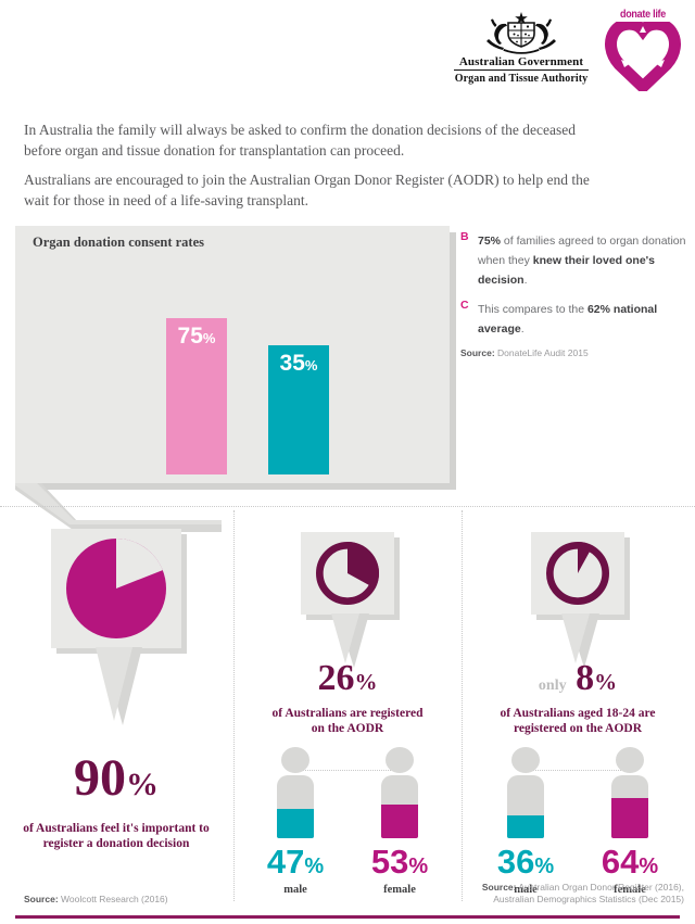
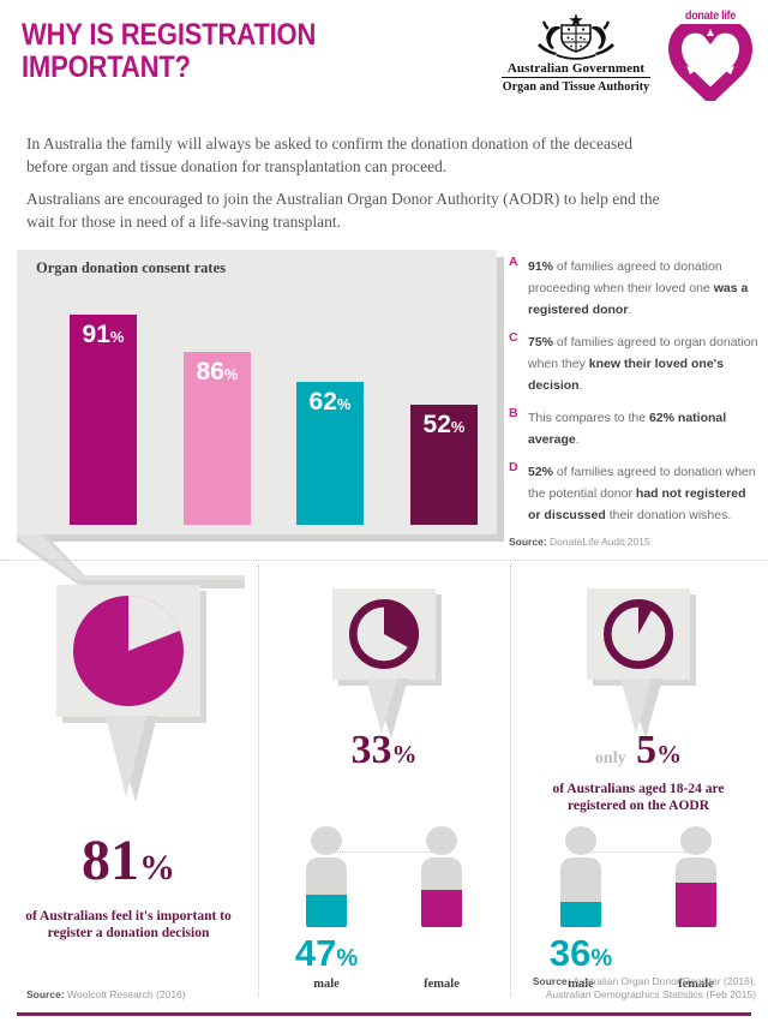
+ WHY IS REGISTRATION IMPORTANT?
  Australian Government
  Organ and Tissue Authority
  donate life
- In Australia the family will always be asked to confirm the donation decisions of the deceased before organ and tissue donation for transplantation can proceed.
+ In Australia the family will always be asked to confirm the donation donation of the deceased before organ and tissue donation for transplantation can proceed.
- Australians are encouraged to join the Australian Organ Donor Register (AODR) to help end the wait for those in need of a life-saving transplant.
+ Australians are encouraged to join the Australian Organ Donor Authority (AODR) to help end the wait for those in need of a life-saving transplant.
  Organ donation consent rates
+ 91%
- 75%
+ 86%
- 35%
+ 62%
+ 52%
+ A
+ 91% of families agreed to donation proceeding when their loved one was a registered donor.
- B
+ C
  75% of families agreed to organ donation when they knew their loved one's decision.
- C
+ B
  This compares to the 62% national average.
+ D
+ 52% of families agreed to donation when the potential donor had not registered or discussed their donation wishes.
  Source: DonateLife Audit 2015
- 90%
+ 81%
  of Australians feel it's important to
  register a donation decision
- 26%
+ 33%
- of Australians are registered
- on the AODR
  47%
  male
- 53%
  female
- only 8%
+ only 5%
  of Australians aged 18-24 are
  registered on the AODR
  36%
  male
- 64%
  female
  Source: Woolcott Research (2016)
- Source: Australian Organ Donor Register (2016), Australian Demographics Statistics (Dec 2015)
+ Source: Australian Organ Donor Register (2016), Australian Demographics Statistics (Feb 2015)
